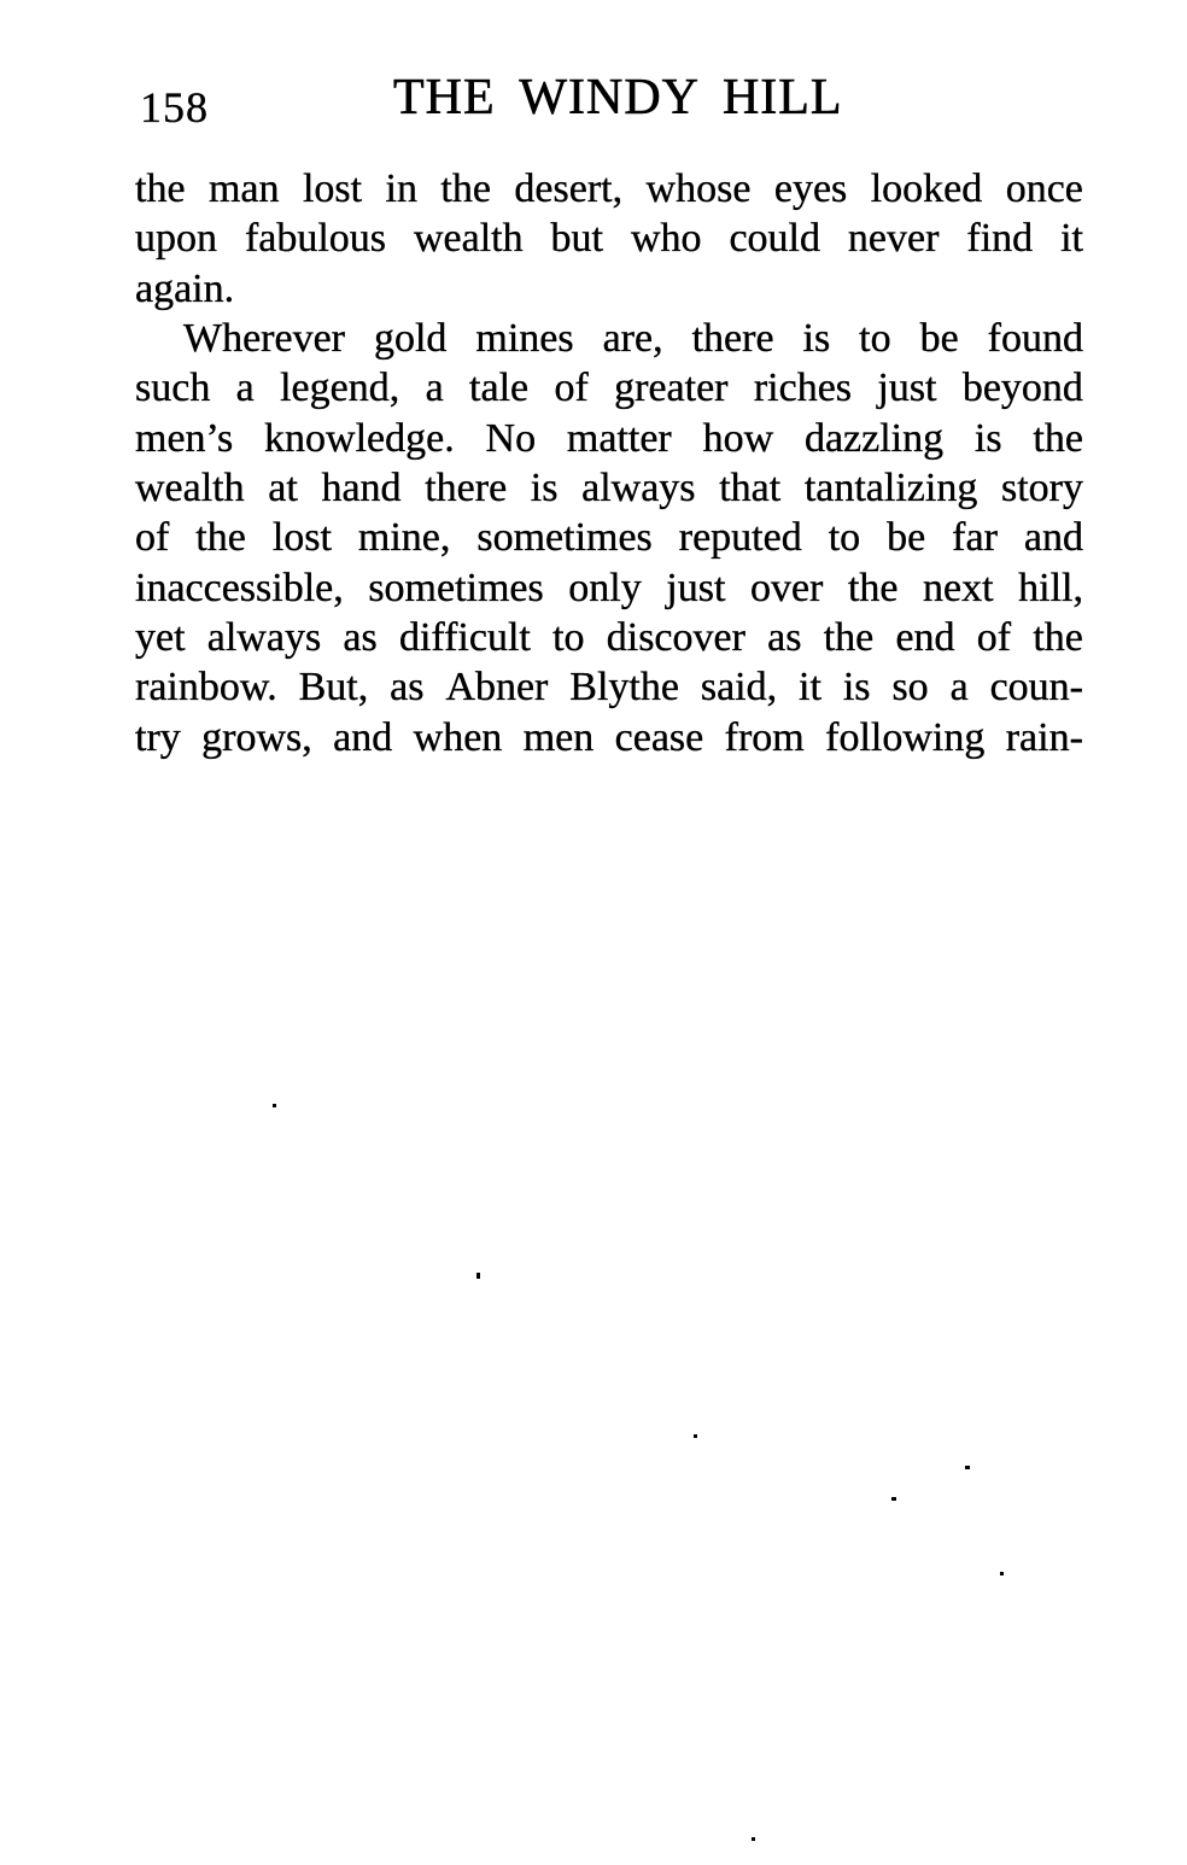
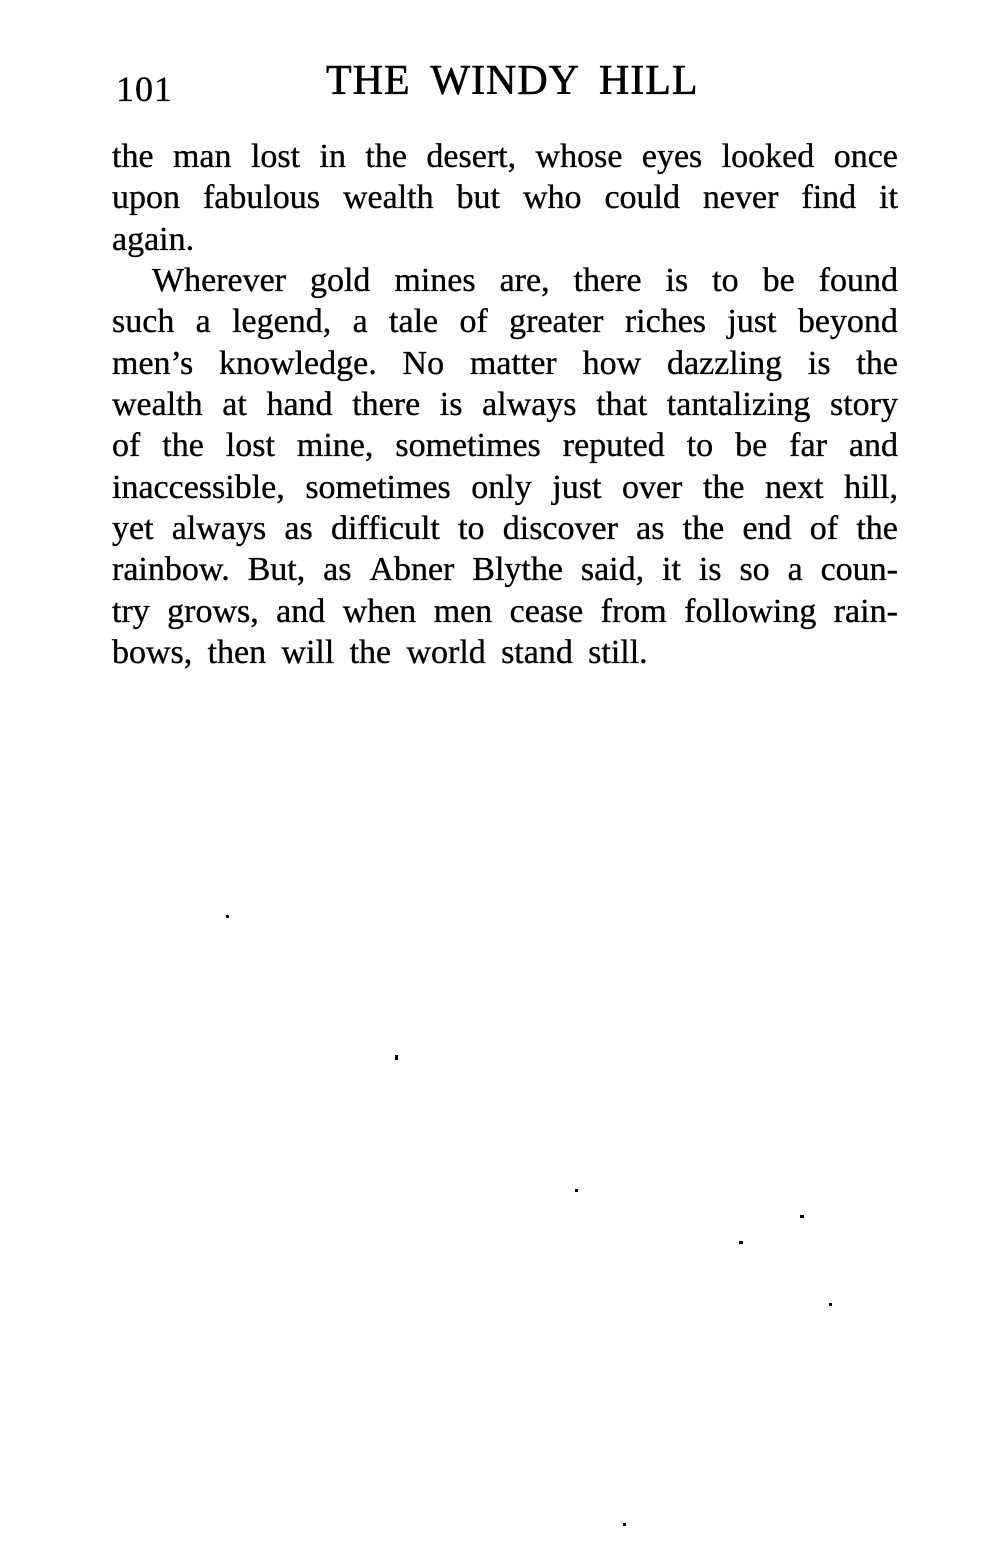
- 158
+ 101
  THE WINDY HILL
  the
  man
  lost
  in
  the
  desert,
  whose
  eyes
  looked
  once
  upon
  fabulous
  wealth
  but
  who
  could
  never
  find
  it
  again.
  Wherever
  gold
  mines
  are,
  there
  is
  to
  be
  found
  such
  a
  legend,
  a
  tale
  of
  greater
  riches
  just
  beyond
  men’s
  knowledge.
  No
  matter
  how
  dazzling
  is
  the
  wealth
  at
  hand
  there
  is
  always
  that
  tantalizing
  story
  of
  the
  lost
  mine,
  sometimes
  reputed
  to
  be
  far
  and
  inaccessible,
  sometimes
  only
  just
  over
  the
  next
  hill,
  yet
  always
  as
  difficult
  to
  discover
  as
  the
  end
  of
  the
  rainbow.
  But,
  as
  Abner
  Blythe
  said,
  it
  is
  so
  a
  coun-
  try
  grows,
  and
  when
  men
  cease
  from
  following
  rain-
+ bows, then will the world stand still.
